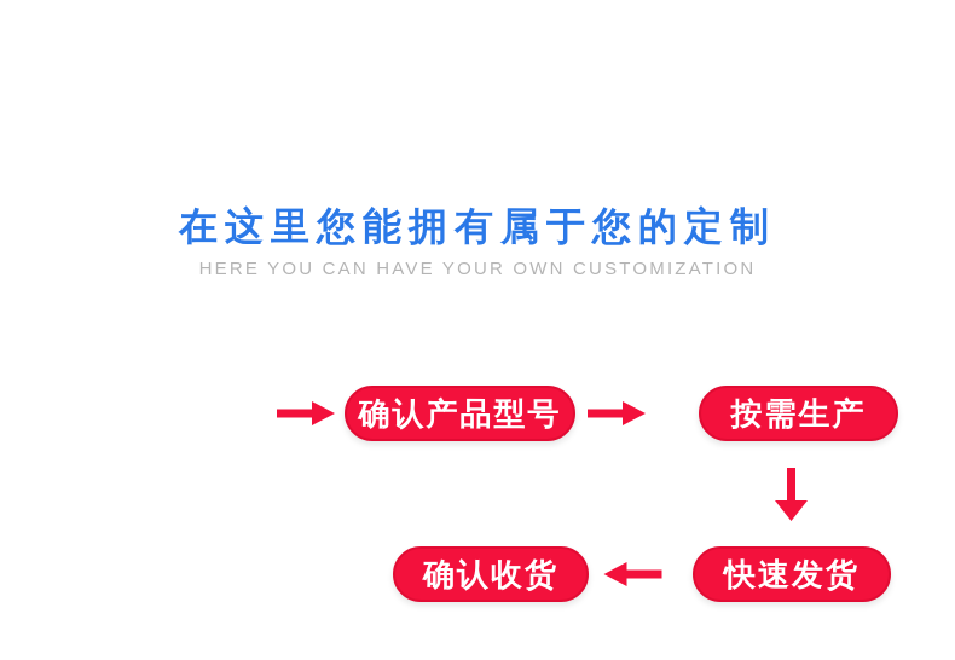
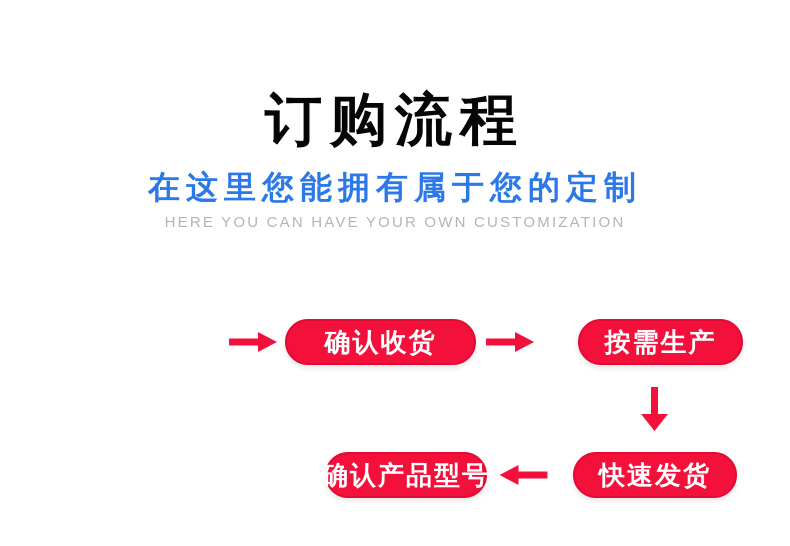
+ 订购流程
  在这里您能拥有属于您的定制
  HERE YOU CAN HAVE YOUR OWN CUSTOMIZATION
- 确认产品型号
+ 确认收货
  按需生产
- 确认收货
+ 确认产品型号
  快速发货
